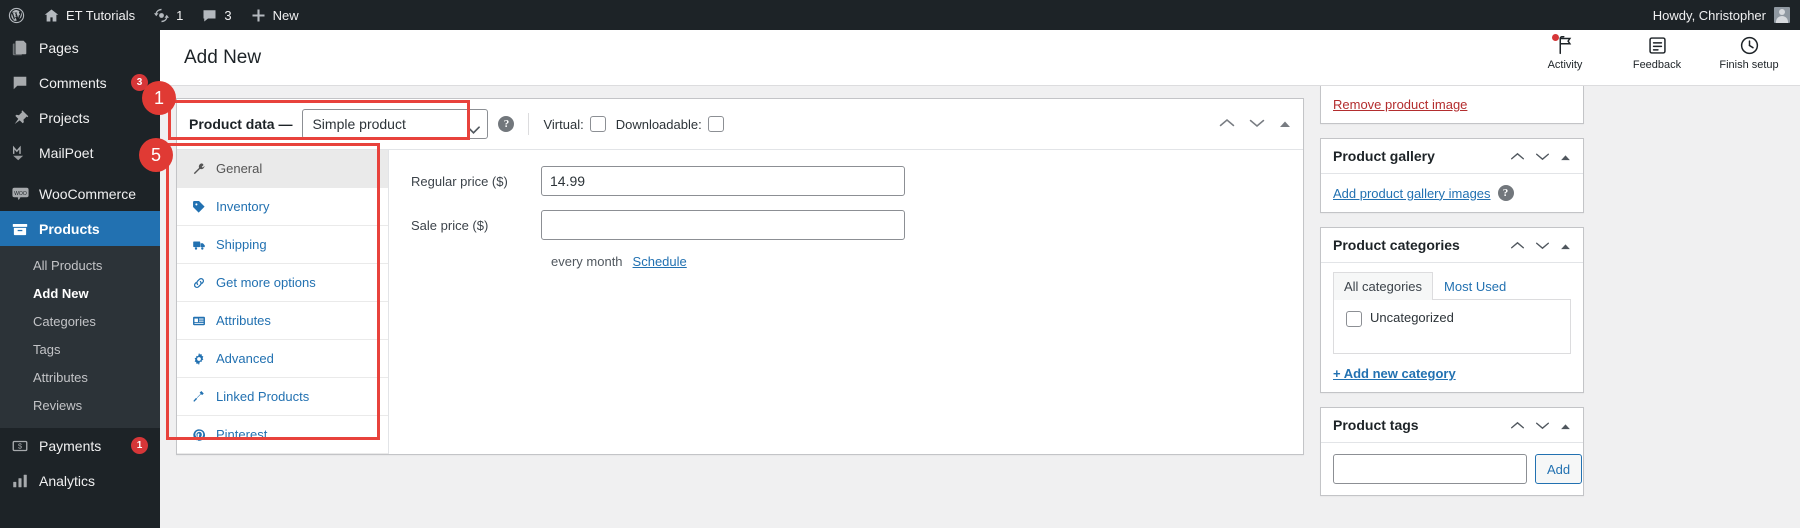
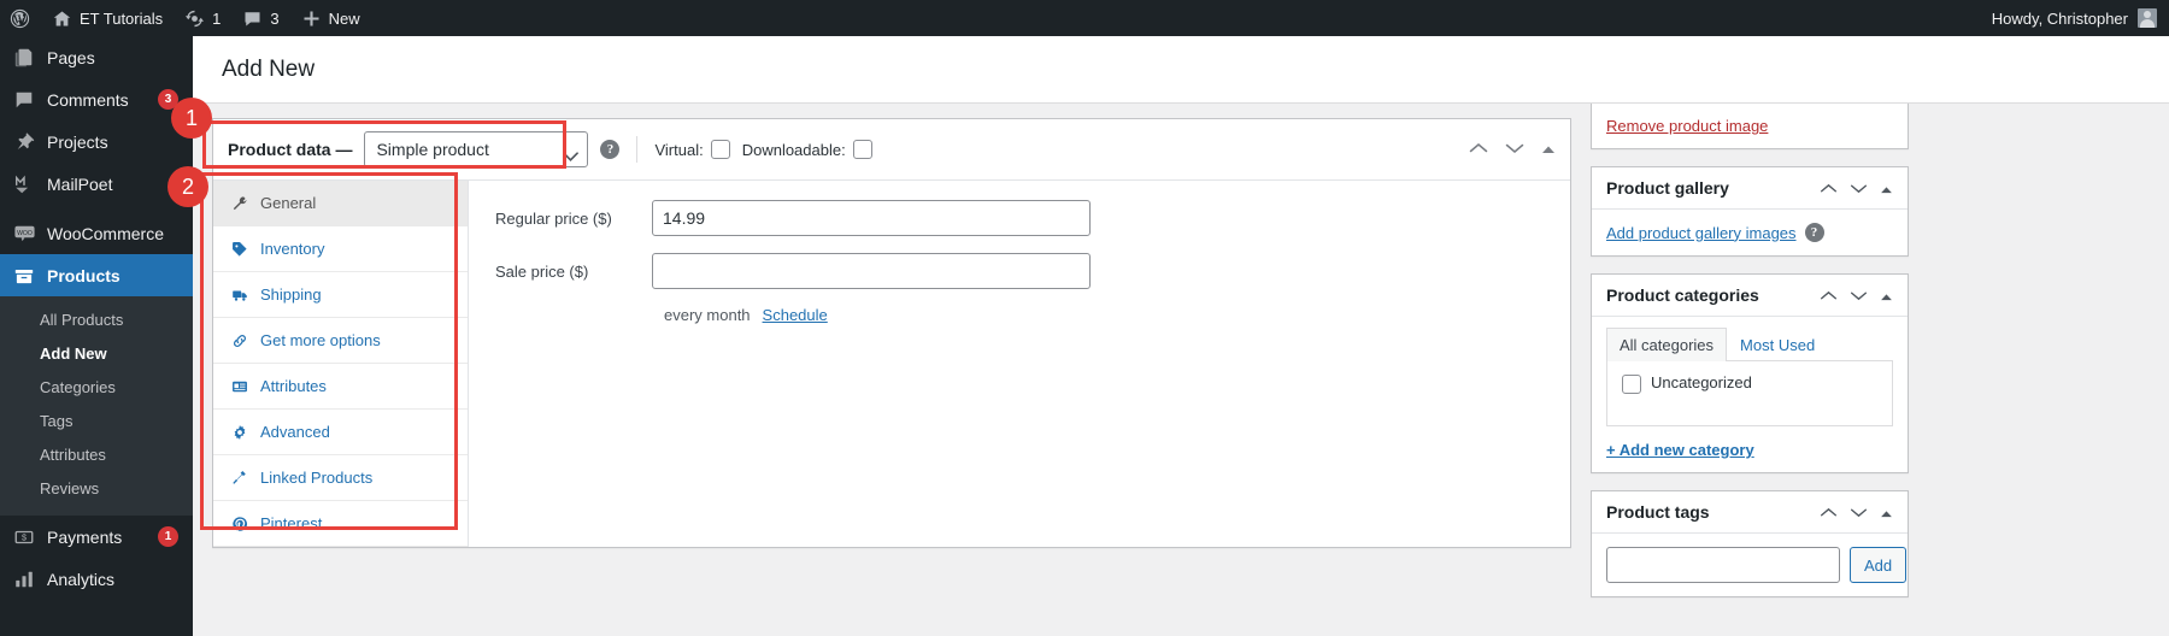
  ET Tutorials
  1
  3
  New
  Howdy, Christopher
  Pages
  Comments
  3
  Projects
  MailPoet
  WooCommerce
  Products
  All Products
  Add New
  Categories
  Tags
  Attributes
  Reviews
  $
  Payments
  1
  Analytics
  Add New
- Activity
- Feedback
- Finish setup
  Product data —
  Simple product
  ?
  Virtual:
  Downloadable:
  General
  Inventory
  Shipping
  Get more options
  Attributes
  Advanced
  Linked Products
  Pinterest
  Regular price ($)
  14.99
  Sale price ($)
  every month
  Schedule
  Remove product image
  Product gallery
  Add product gallery images
  ?
  Product categories
  All categories
  Most Used
  Uncategorized
  + Add new category
  Product tags
  Add
  1
- 5
+ 2
